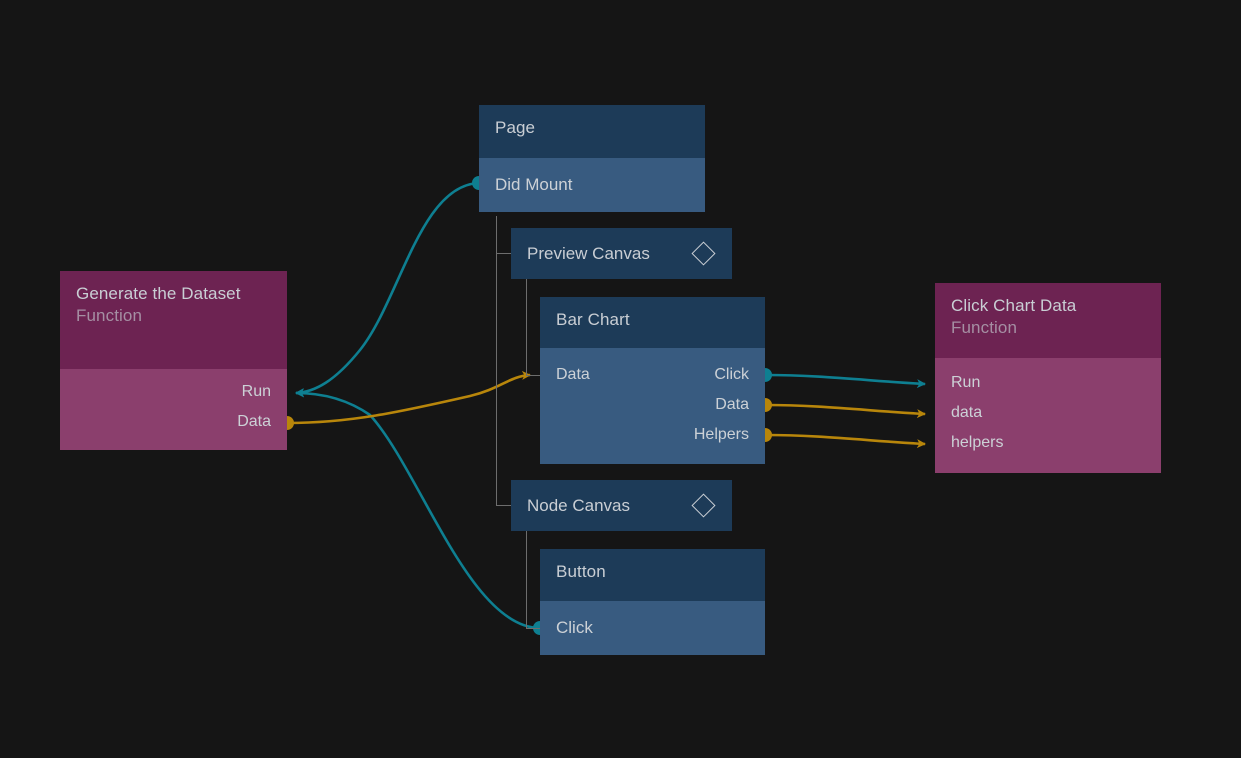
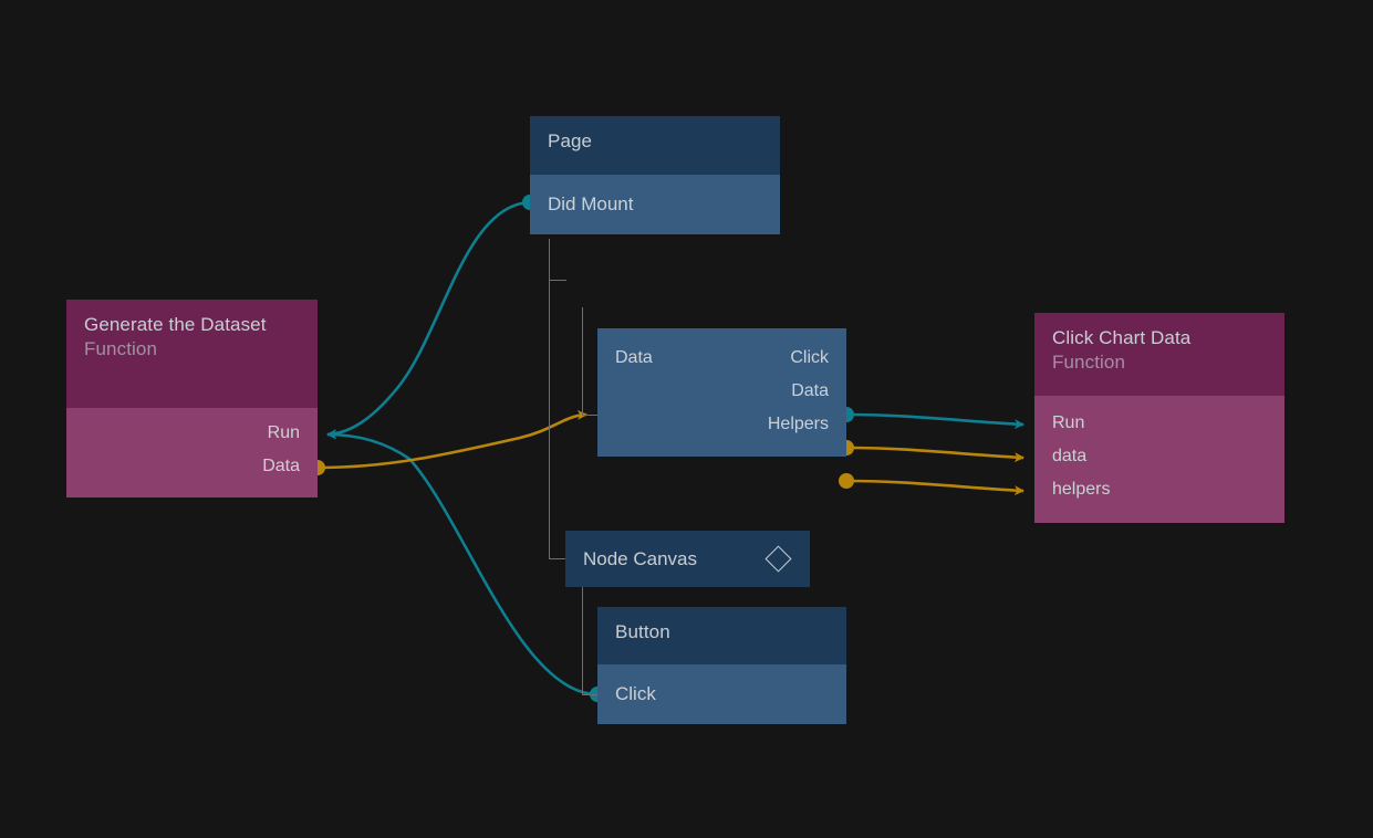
  Generate the Dataset
  Function
  Run
  Data
  Page
  Did Mount
- Preview Canvas
- Bar Chart
  Data
  Click
  Data
  Helpers
  Node Canvas
  Button
  Click
  Click Chart Data
  Function
  Run
  data
  helpers
